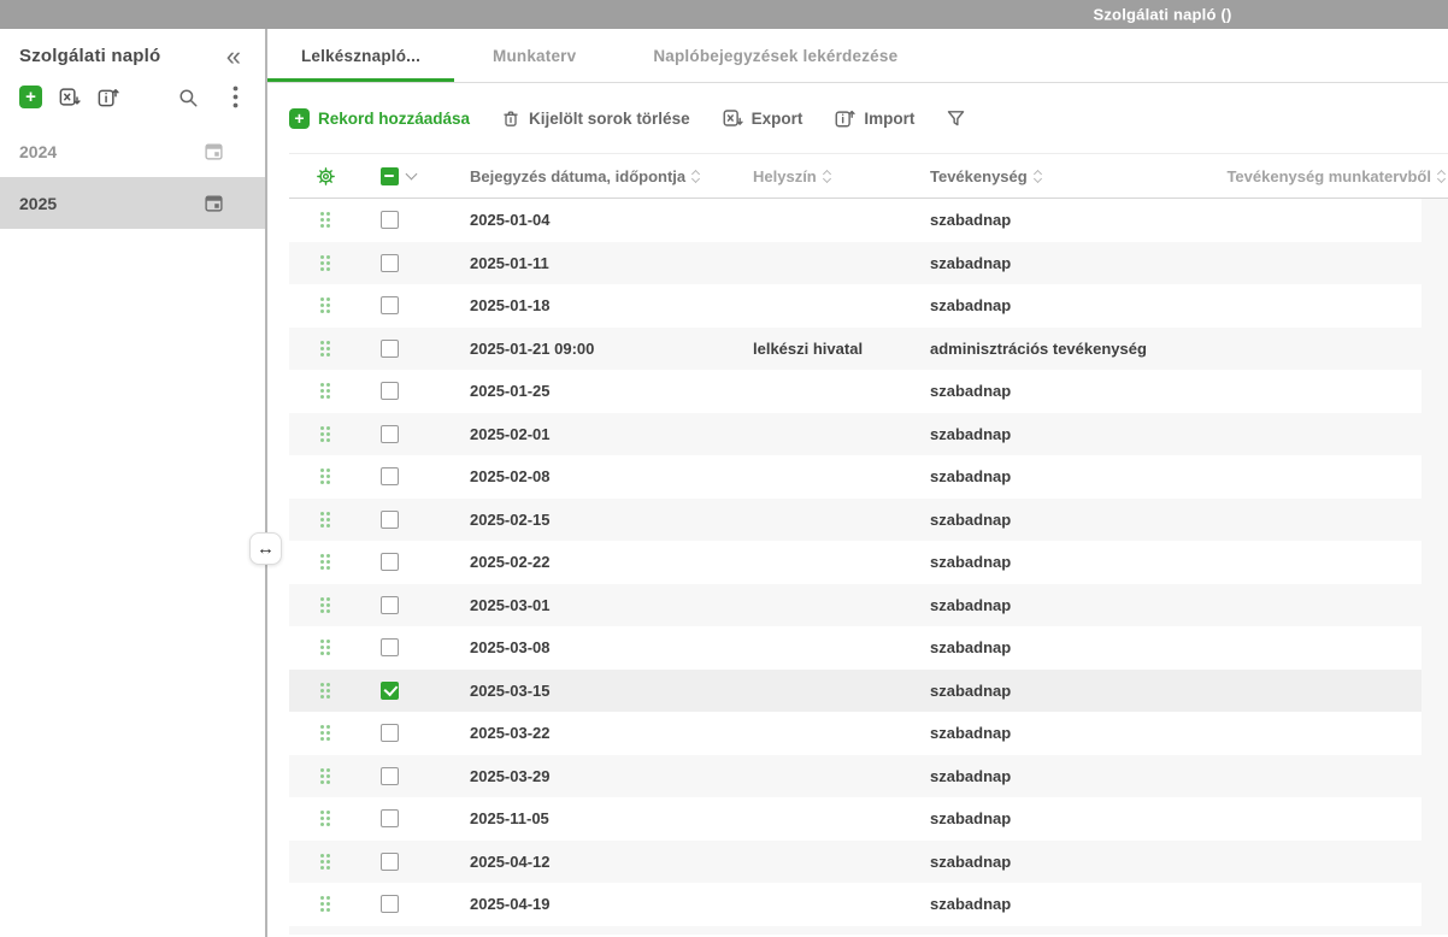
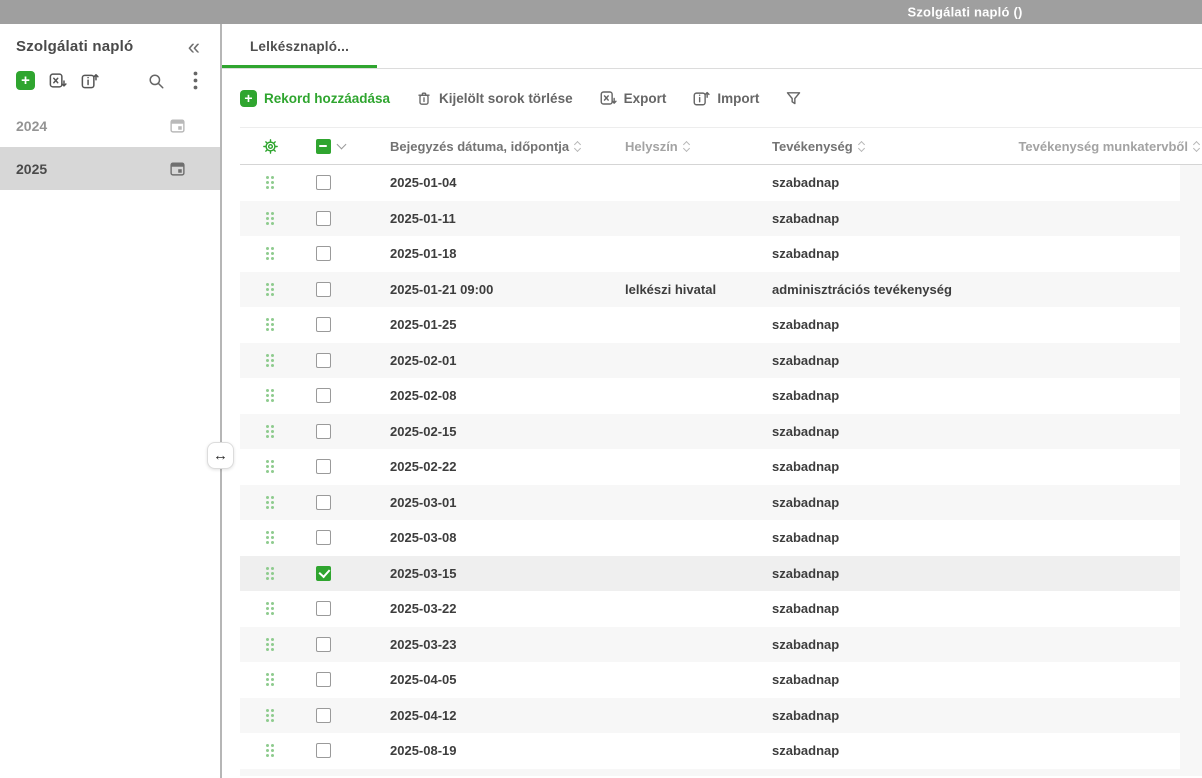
  Szolgálati napló ()
  Szolgálati napló
  «
  +
  2024
  2025
  ↔
  Lelkésznapló...
- Munkaterv
- Naplóbejegyzések lekérdezése
  +
  Rekord hozzáadása
  Kijelölt sorok törlése
  Export
  Import
  Bejegyzés dátuma, időpontja
  Helyszín
  Tevékenység
  Tevékenység munkatervből
  2025-01-04
  szabadnap
  2025-01-11
  szabadnap
  2025-01-18
  szabadnap
  2025-01-21 09:00
  lelkészi hivatal
  adminisztrációs tevékenység
  2025-01-25
  szabadnap
  2025-02-01
  szabadnap
  2025-02-08
  szabadnap
  2025-02-15
  szabadnap
  2025-02-22
  szabadnap
  2025-03-01
  szabadnap
  2025-03-08
  szabadnap
  2025-03-15
  szabadnap
  2025-03-22
  szabadnap
- 2025-03-29
+ 2025-03-23
  szabadnap
- 2025-11-05
+ 2025-04-05
  szabadnap
  2025-04-12
  szabadnap
- 2025-04-19
+ 2025-08-19
  szabadnap
